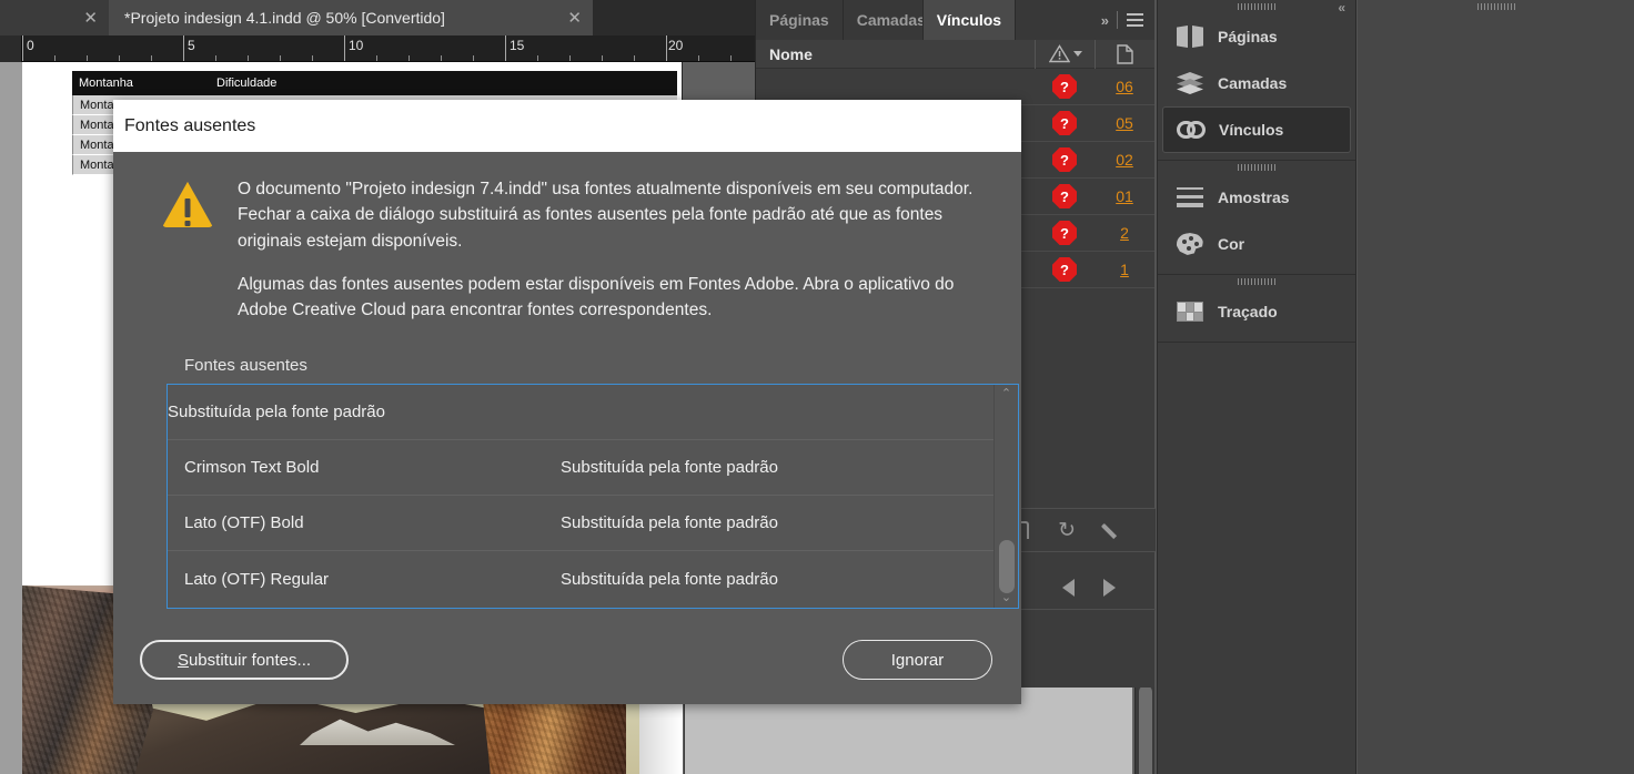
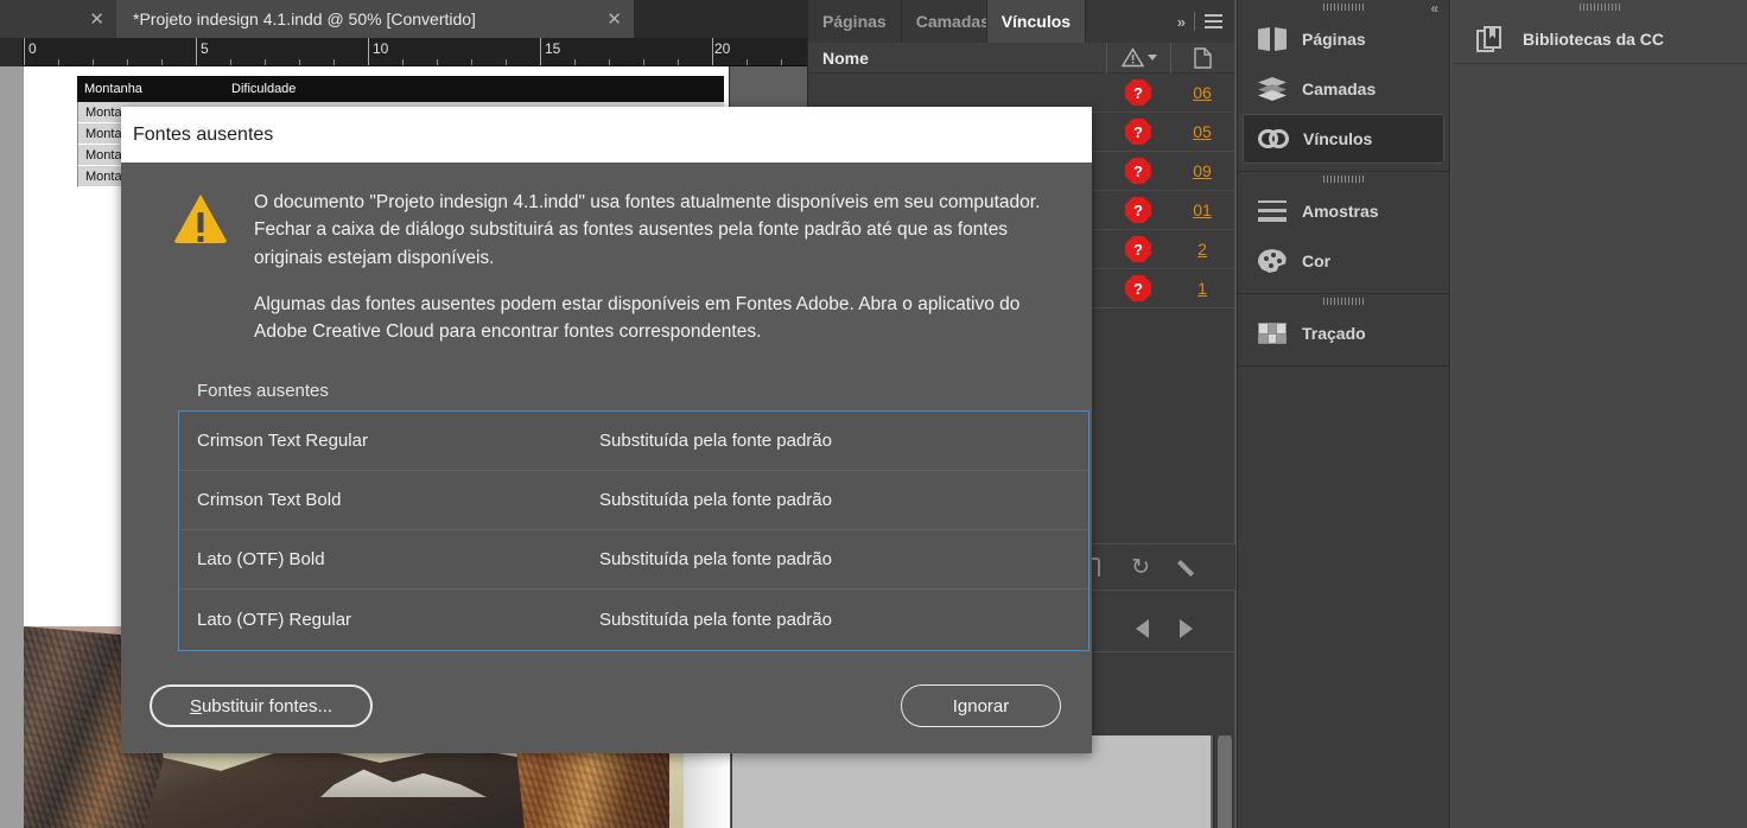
  ✕
  *Projeto indesign 4.1.indd @ 50% [Convertido]
  ✕
  0
  5
  10
  15
  20
  Montanha
  Dificuldade
  Páginas
  Camadas
  Vínculos
  »
  Nome
  ?
  06
  ?
  05
  ?
- 02
+ 09
  ?
  01
  ?
  2
  ?
  1
  ↻
  «
  Páginas
  Camadas
  Vínculos
  Amostras
  Cor
  Traçado
+ Bibliotecas da CC
  Fontes ausentes
- O documento "Projeto indesign 7.4.indd" usa fontes atualmente disponíveis em seu computador. Fechar a caixa de diálogo substituirá as fontes ausentes pela fonte padrão até que as fontes originais estejam disponíveis.
+ O documento "Projeto indesign 4.1.indd" usa fontes atualmente disponíveis em seu computador. Fechar a caixa de diálogo substituirá as fontes ausentes pela fonte padrão até que as fontes originais estejam disponíveis.
  Algumas das fontes ausentes podem estar disponíveis em Fontes Adobe. Abra o aplicativo do Adobe Creative Cloud para encontrar fontes correspondentes.
  Fontes ausentes
+ Crimson Text Regular
  Substituída pela fonte padrão
  Crimson Text Bold
  Substituída pela fonte padrão
  Lato (OTF) Bold
  Substituída pela fonte padrão
  Lato (OTF) Regular
  Substituída pela fonte padrão
- ⌃
- ⌄
  S
  ubstituir fontes...
  Ignorar
